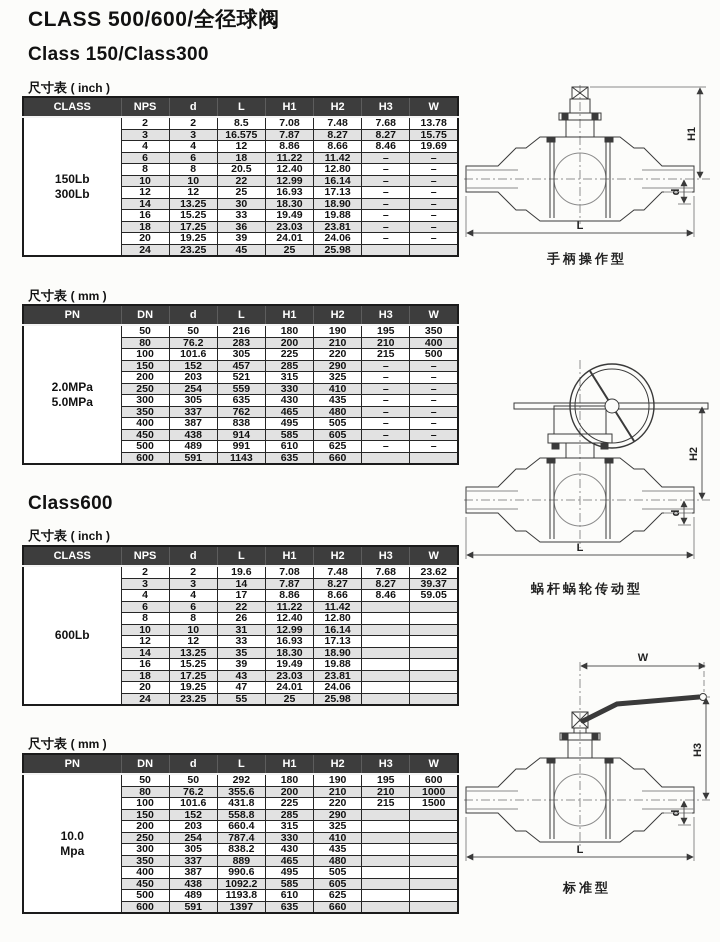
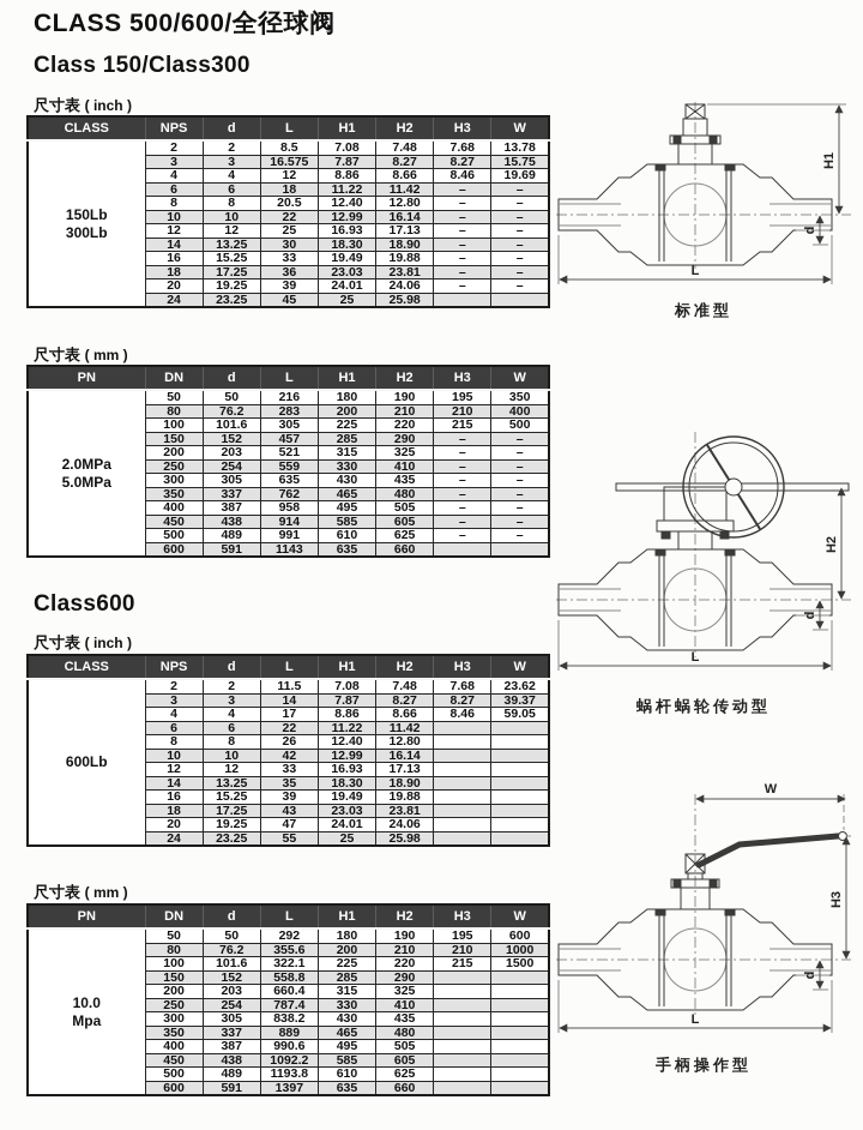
  CLASS 500/600/全径球阀
  Class 150/Class300
  尺寸表 ( inch )
  CLASS	NPS	d	L	H1	H2	H3	W
  150Lb300Lb	2	2	8.5	7.08	7.48	7.68	13.78
  3	3	16.575	7.87	8.27	8.27	15.75
  4	4	12	8.86	8.66	8.46	19.69
  6	6	18	11.22	11.42	–	–
  8	8	20.5	12.40	12.80	–	–
  10	10	22	12.99	16.14	–	–
  12	12	25	16.93	17.13	–	–
  14	13.25	30	18.30	18.90	–	–
  16	15.25	33	19.49	19.88	–	–
  18	17.25	36	23.03	23.81	–	–
  20	19.25	39	24.01	24.06	–	–
  24	23.25	45	25	25.98
  尺寸表 ( mm )
  PN	DN	d	L	H1	H2	H3	W
  2.0MPa5.0MPa	50	50	216	180	190	195	350
  80	76.2	283	200	210	210	400
  100	101.6	305	225	220	215	500
  150	152	457	285	290	–	–
  200	203	521	315	325	–	–
  250	254	559	330	410	–	–
  300	305	635	430	435	–	–
  350	337	762	465	480	–	–
- 400	387	838	495	505	–	–
+ 400	387	958	495	505	–	–
  450	438	914	585	605	–	–
  500	489	991	610	625	–	–
  600	591	1143	635	660
  Class600
  尺寸表 ( inch )
  CLASS	NPS	d	L	H1	H2	H3	W
- 600Lb	2	2	19.6	7.08	7.48	7.68	23.62
+ 600Lb	2	2	11.5	7.08	7.48	7.68	23.62
  3	3	14	7.87	8.27	8.27	39.37
  4	4	17	8.86	8.66	8.46	59.05
  6	6	22	11.22	11.42
  8	8	26	12.40	12.80
- 10	10	31	12.99	16.14
+ 10	10	42	12.99	16.14
  12	12	33	16.93	17.13
  14	13.25	35	18.30	18.90
  16	15.25	39	19.49	19.88
  18	17.25	43	23.03	23.81
  20	19.25	47	24.01	24.06
  24	23.25	55	25	25.98
  尺寸表 ( mm )
  PN	DN	d	L	H1	H2	H3	W
  10.0Mpa	50	50	292	180	190	195	600
  80	76.2	355.6	200	210	210	1000
- 100	101.6	431.8	225	220	215	1500
+ 100	101.6	322.1	225	220	215	1500
  150	152	558.8	285	290
  200	203	660.4	315	325
  250	254	787.4	330	410
  300	305	838.2	430	435
  350	337	889	465	480
  400	387	990.6	495	505
  450	438	1092.2	585	605
  500	489	1193.8	610	625
  600	591	1397	635	660
  L
- 手柄操作型
+ 标准型
  L
  蜗杆蜗轮传动型
  W
  L
- 标准型
+ 手柄操作型
